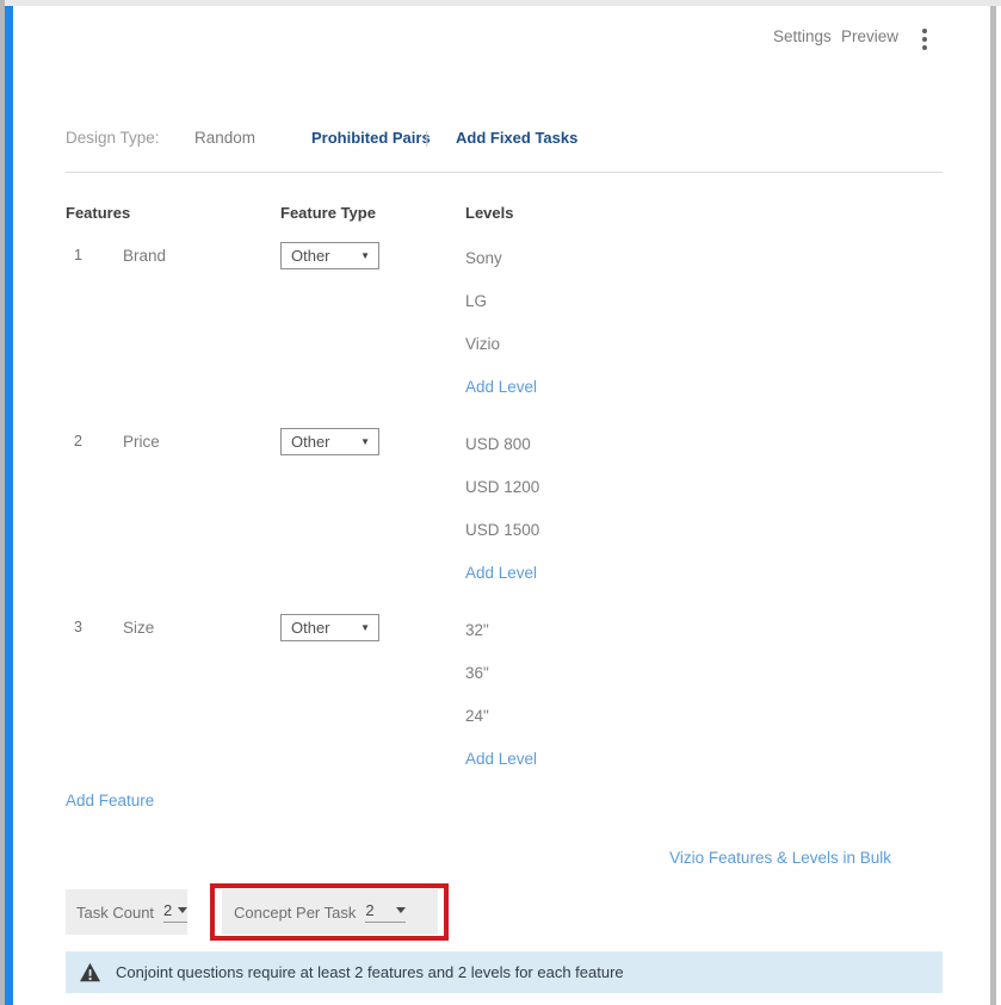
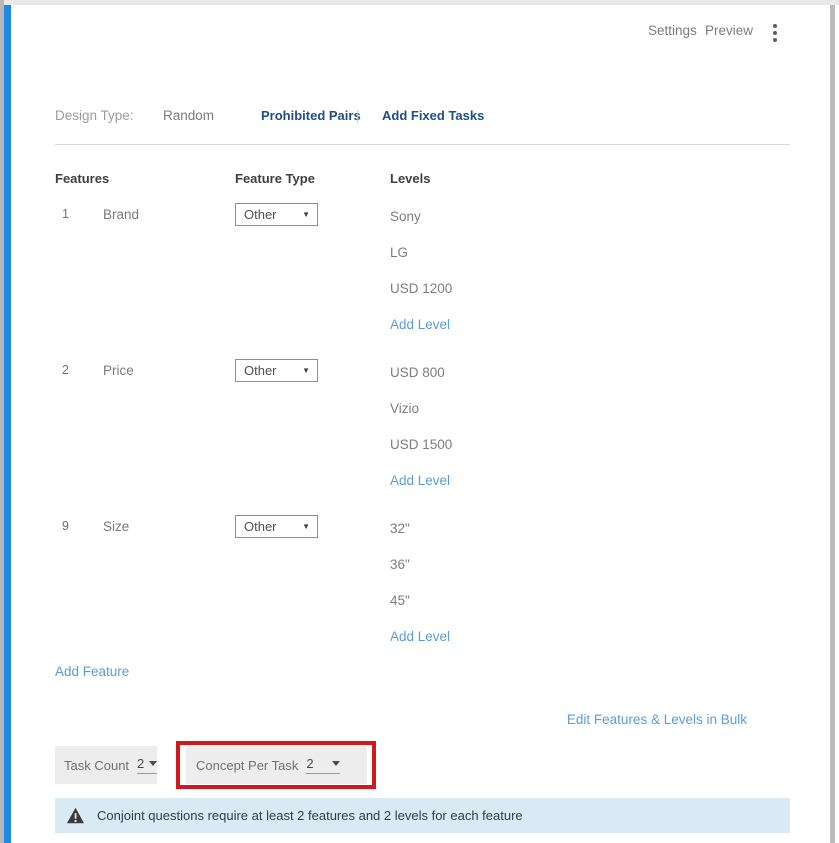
  Settings
  Preview
  Design Type:
  Random
  Prohibited Pairs
  |
  Add Fixed Tasks
  Features
  Feature Type
  Levels
  1
  Brand
  Other
  ▼
  Sony
  LG
- Vizio
+ USD 1200
  Add Level
  2
  Price
  Other
  ▼
  USD 800
- USD 1200
+ Vizio
  USD 1500
  Add Level
- 3
+ 9
  Size
  Other
  ▼
  32"
  36"
- 24"
+ 45"
  Add Level
  Add Feature
- Vizio Features & Levels in Bulk
+ Edit Features & Levels in Bulk
  Task Count
  2
  Concept Per Task
  2
  Conjoint questions require at least 2 features and 2 levels for each feature
